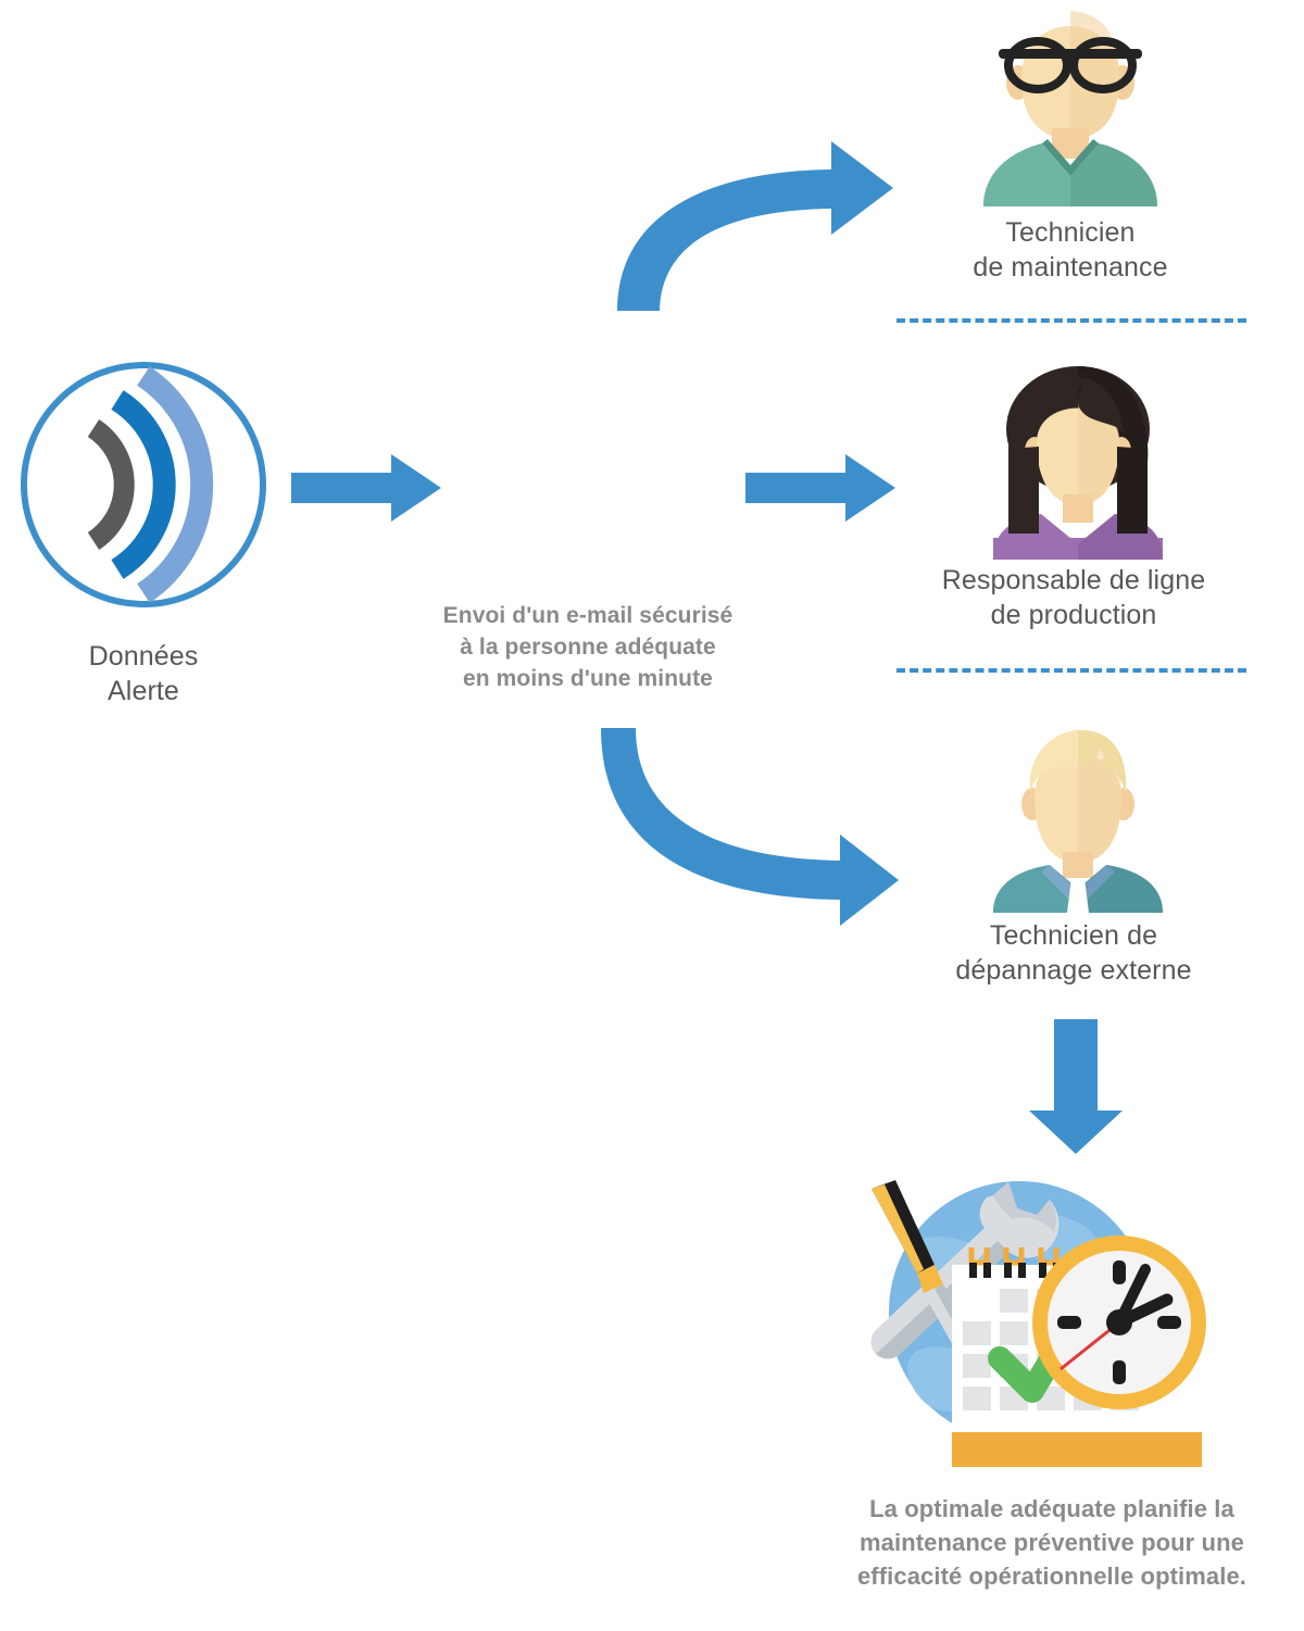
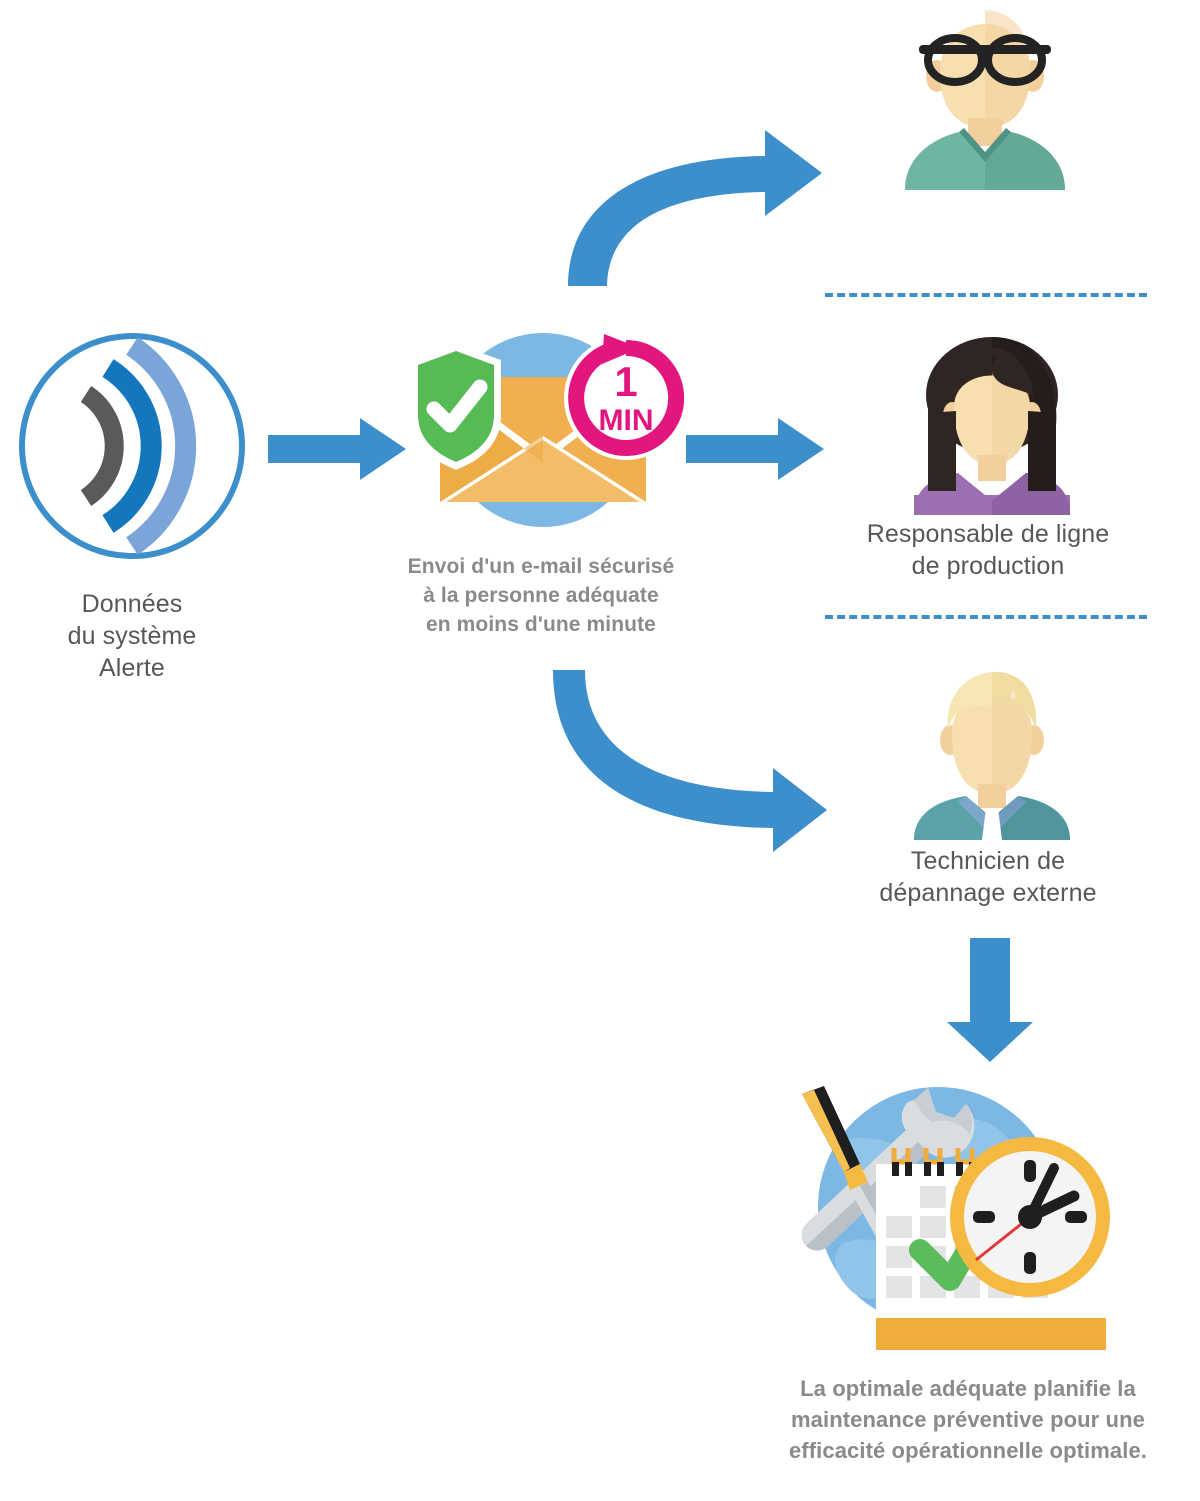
  Données
+ du système
  Alerte
+ 1
+ MIN
  Envoi d'un e-mail sécurisé
  à la personne adéquate
  en moins d'une minute
- Technicien
- de maintenance
  Responsable de ligne
  de production
  Technicien de
  dépannage externe
  La optimale adéquate planifie la
  maintenance préventive pour une
  efficacité opérationnelle optimale.
